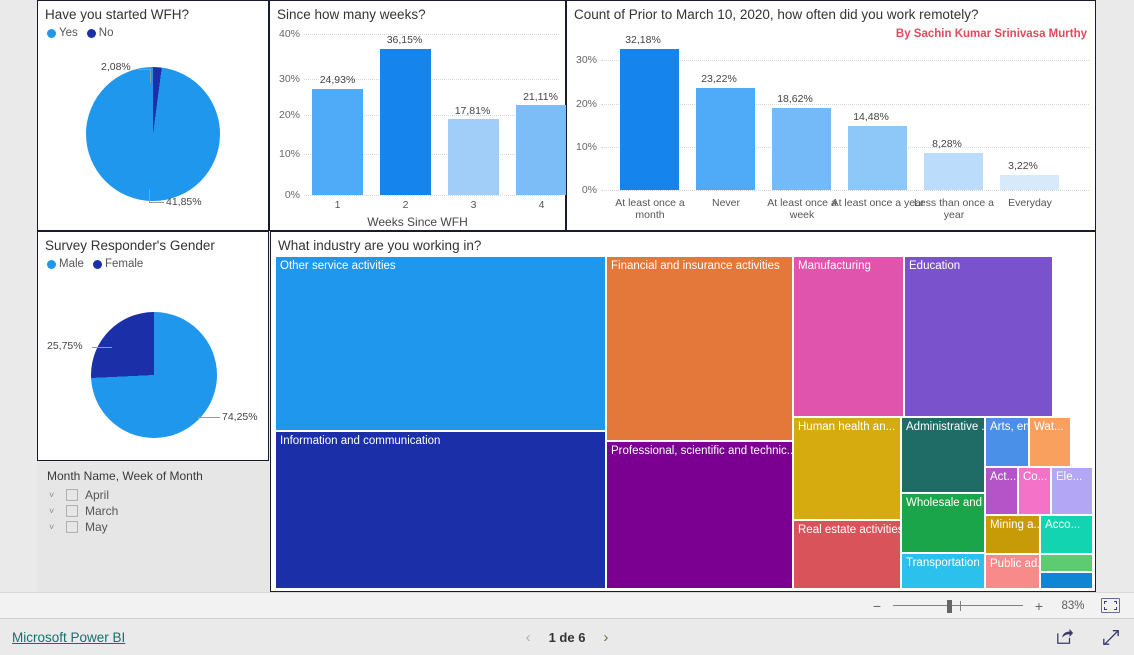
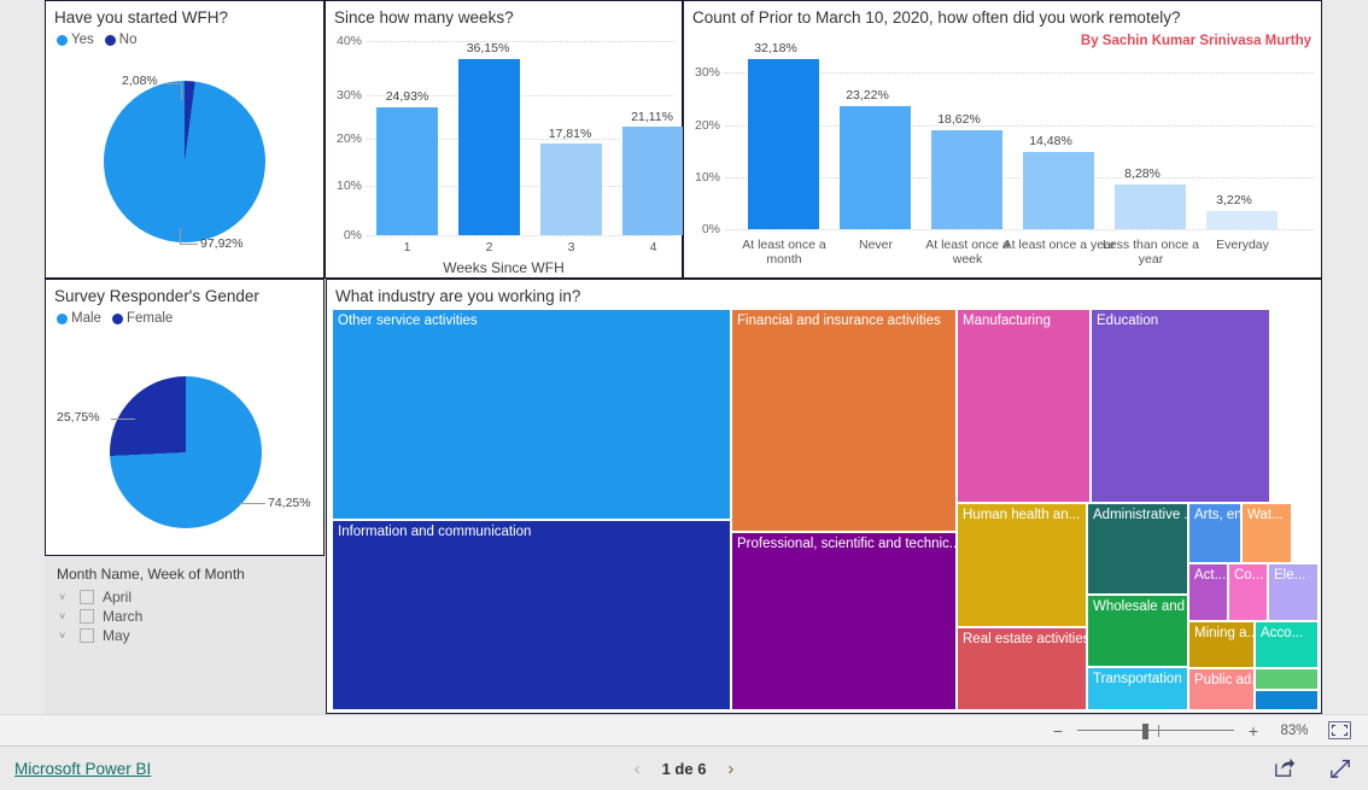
  Have you started WFH?
  Yes
  No
  2,08%
- 41,85%
+ 97,92%
  Since how many weeks?
  40%
  30%
  20%
  10%
  0%
  24,93%
  36,15%
  17,81%
  21,11%
  1
  2
  3
  4
  Weeks Since WFH
  Count of Prior to March 10, 2020, how often did you work remotely?
  By Sachin Kumar Srinivasa Murthy
  30%
  20%
  10%
  0%
  32,18%
  23,22%
  18,62%
  14,48%
  8,28%
  3,22%
  At least once a month
  Never
  At least once a week
  At least once a year
  Less than once a year
  Everyday
  Survey Responder's Gender
  Male
  Female
  25,75%
  74,25%
  Month Name, Week of Month
  ˅
  April
  ˅
  March
  ˅
  May
  What industry are you working in?
  Other service activities
  Information and communication
  Financial and insurance activities
  Professional, scientific and technic..
  Manufacturing
  Education
  Human health an...
  Real estate activitie
  Administrative .
  Wholesale and
  Transportation
  Arts, en
  Wat...
  Act...
  Co...
  Ele...
  Mining a..
  Acco...
  Public ad.
  −
  +
  83%
  Microsoft Power BI
  ‹
  1 de 6
  ›
